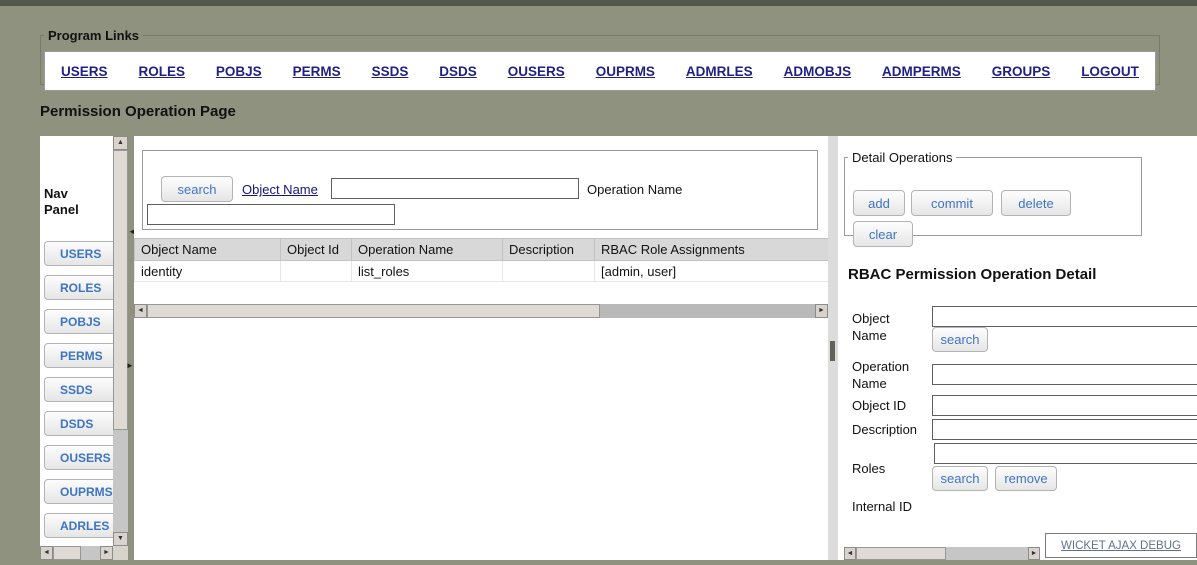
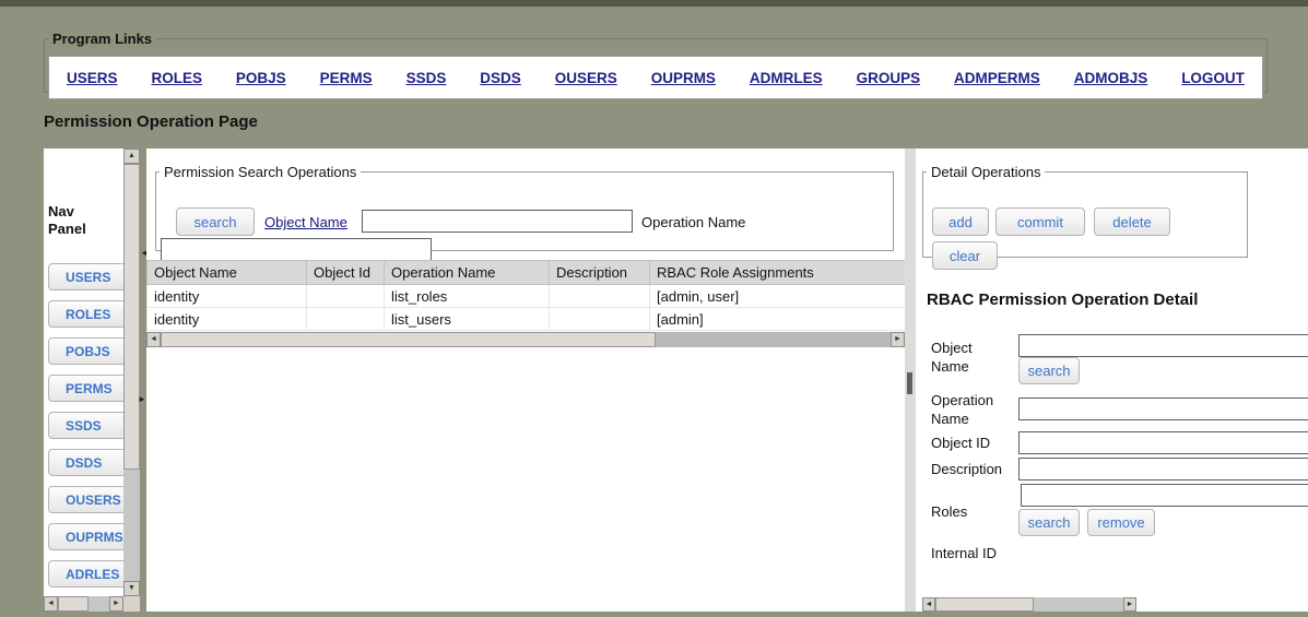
  Program Links
  USERS
  ROLES
  POBJS
  PERMS
  SSDS
  DSDS
  OUSERS
  OUPRMS
  ADMRLES
- ADMOBJS
+ GROUPS
  ADMPERMS
- GROUPS
+ ADMOBJS
  LOGOUT
  Permission Operation Page
  Nav Panel
  USERS
  ROLES
  POBJS
  PERMS
  SSDS
  DSDS
  OUSERS
  OUPRMS
  ADRLES
  ◄
  ►
+ Permission Search Operations
  search
  Object Name
  Operation Name
  Object Name	Object Id	Operation Name	Description	RBAC Role Assignments
  identity		list_roles		[admin, user]
+ identity		list_users		[admin]
  Detail Operations
  add
  commit
  delete
  clear
  RBAC Permission Operation Detail
  Object Name
  search
  Operation Name
  Object ID
  Description
  Roles
  search
  remove
  Internal ID
- WICKET AJAX DEBUG
